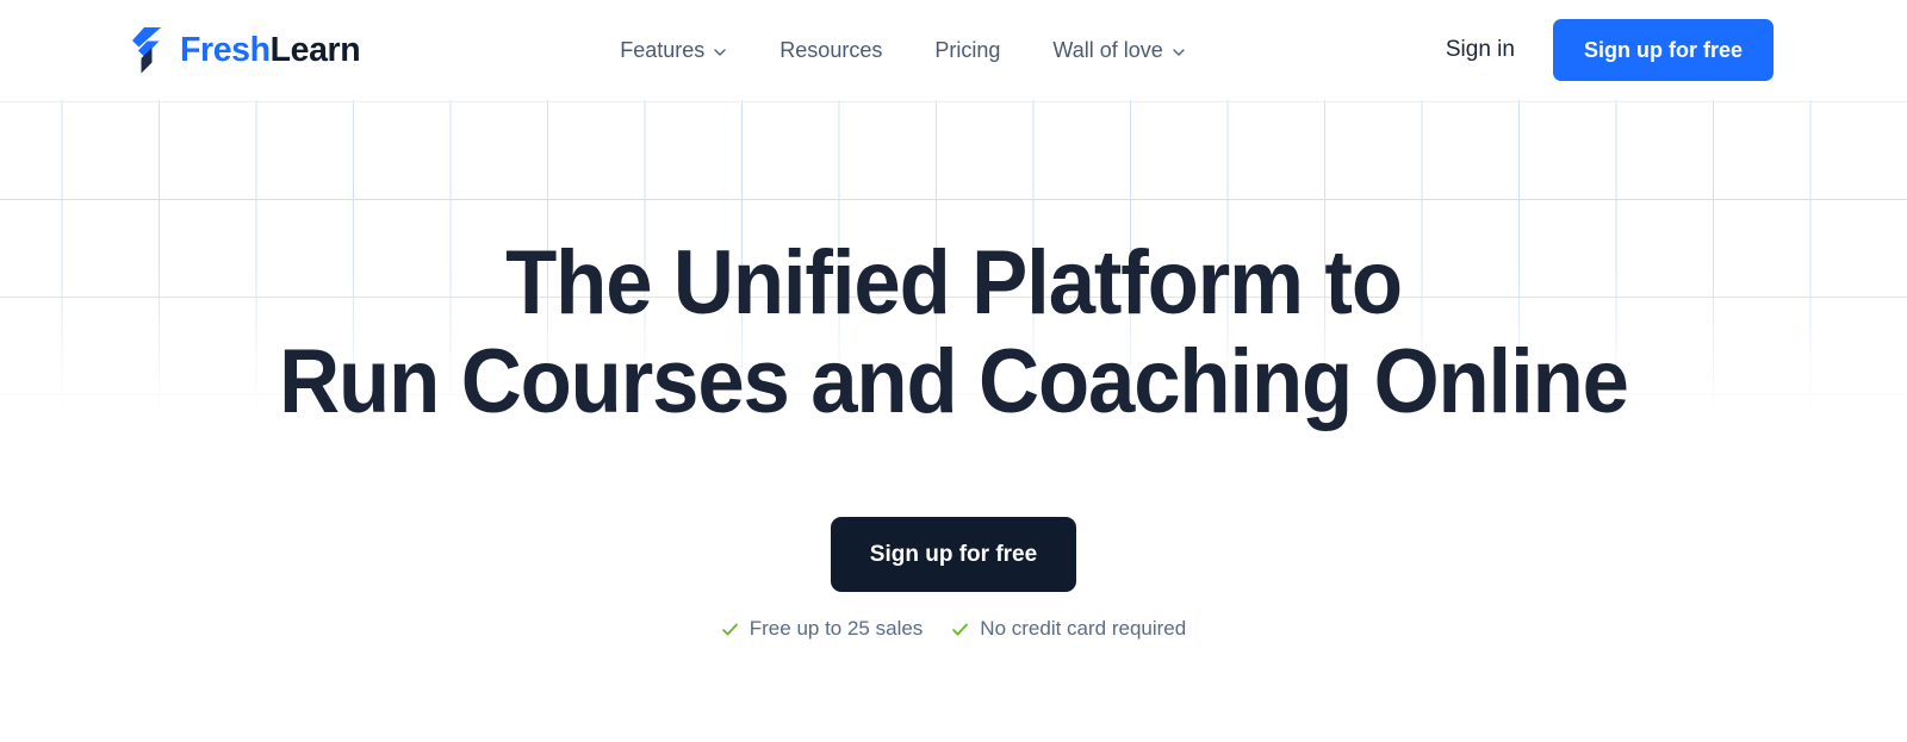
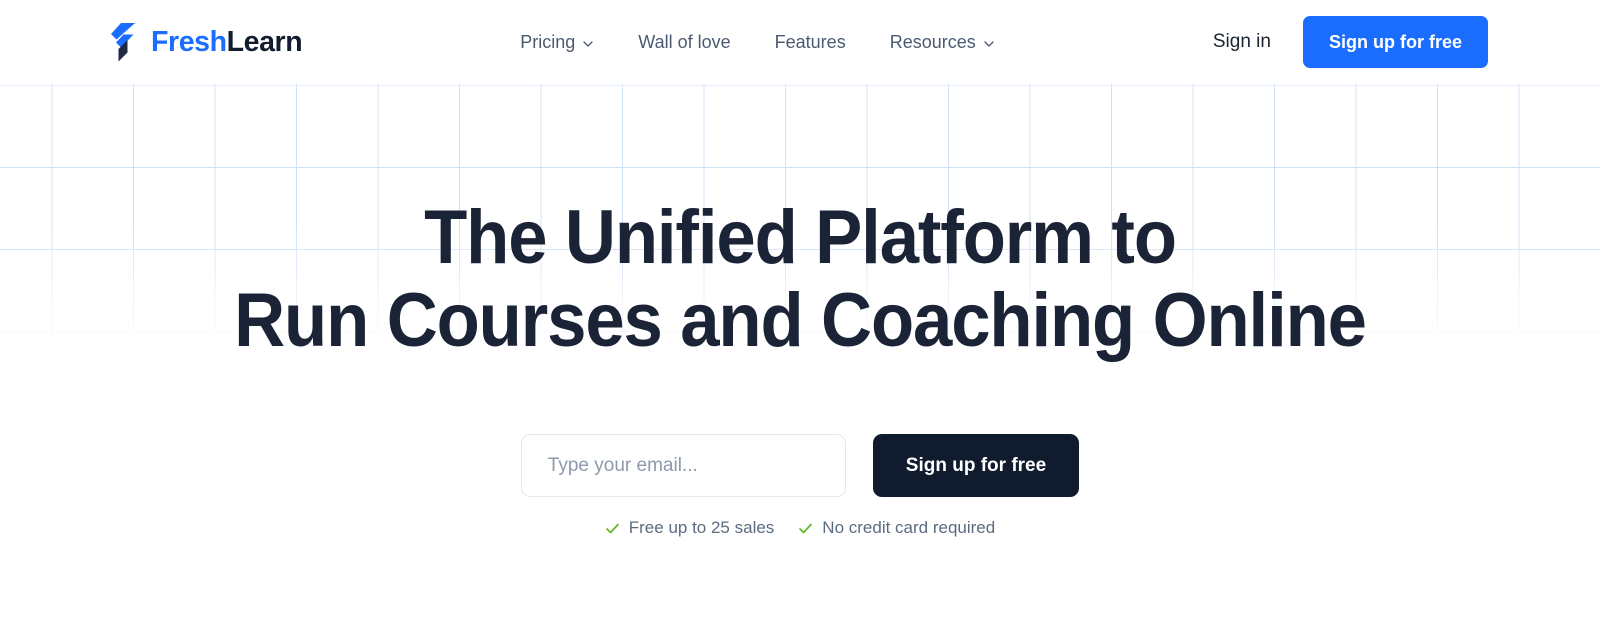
  FreshLearn
- Features
+ Pricing
- Resources
+ Wall of love
- Pricing
+ Features
- Wall of love
+ Resources
  Sign in
  Sign up for free
  The Unified Platform to
  Run Courses and Coaching Online
+ Type your email...
  Sign up for free
  Free up to 25 sales
  No credit card required
